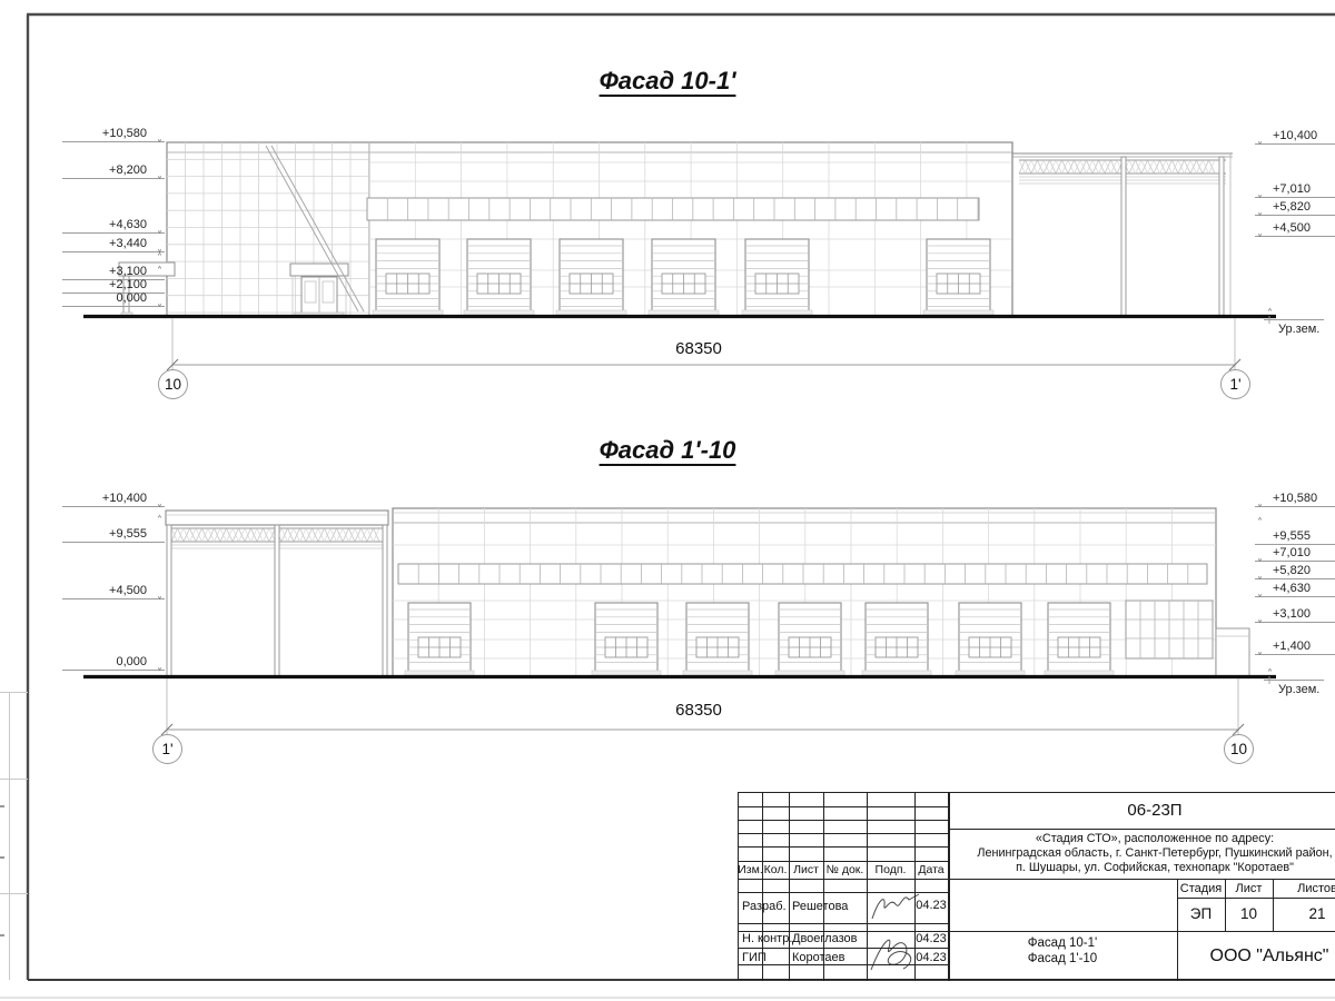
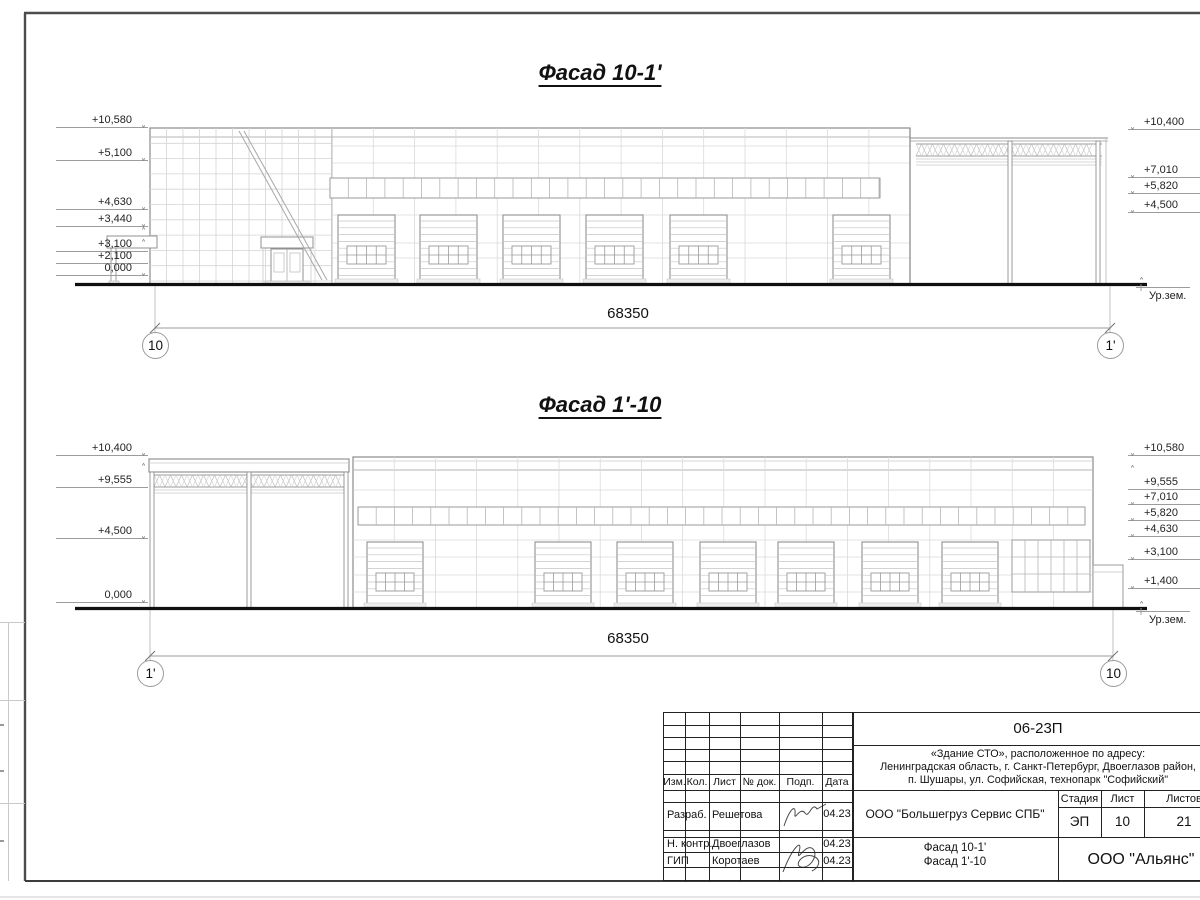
  Фасад 10-1'
  Фасад 1'-10
  +10,580
  ˅
- +8,200
+ +5,100
  ˅
  +4,630
  ˅
  +3,440
  ˅
  +3,100
  ˄
  +2,100
  ˄
  0,000
  ˅
  +10,400
  ˅
  +7,010
  ˅
  +5,820
  ˅
  +4,500
  ˅
  +10,400
  ˅
  +9,555
  ˄
  +4,500
  ˅
  0,000
  ˅
  +10,580
  ˅
  +9,555
  ˄
  +7,010
  ˅
  +5,820
  ˅
  +4,630
  ˅
  +3,100
  ˅
  +1,400
  ˅
  ˄
  Ур.зем.
  ˄
  Ур.зем.
  68350
  68350
  10
  1'
  1'
  10
  Изм.
  Кол.
  Лист
  № док.
  Подп.
  Дата
  Разраб.
  Решетова
  04.23
  Н. контр.
  Двоеглазов
  04.23
  ГИП
  Коротаев
  04.23
  06-23П
- «Стадия СТО», расположенное по адресу:
+ «Здание СТО», расположенное по адресу:
- Ленинградская область, г. Санкт-Петербург, Пушкинский район,
+ Ленинградская область, г. Санкт-Петербург, Двоеглазов район,
- п. Шушары, ул. Софийская, технопарк "Коротаев"
+ п. Шушары, ул. Софийская, технопарк "Софийский"
+ ООО "Большегруз Сервис СПБ"
  Стадия
  Лист
  Листов
  ЭП
  10
  21
  Фасад 10-1'
  Фасад 1'-10
  ООО "Альянс"
